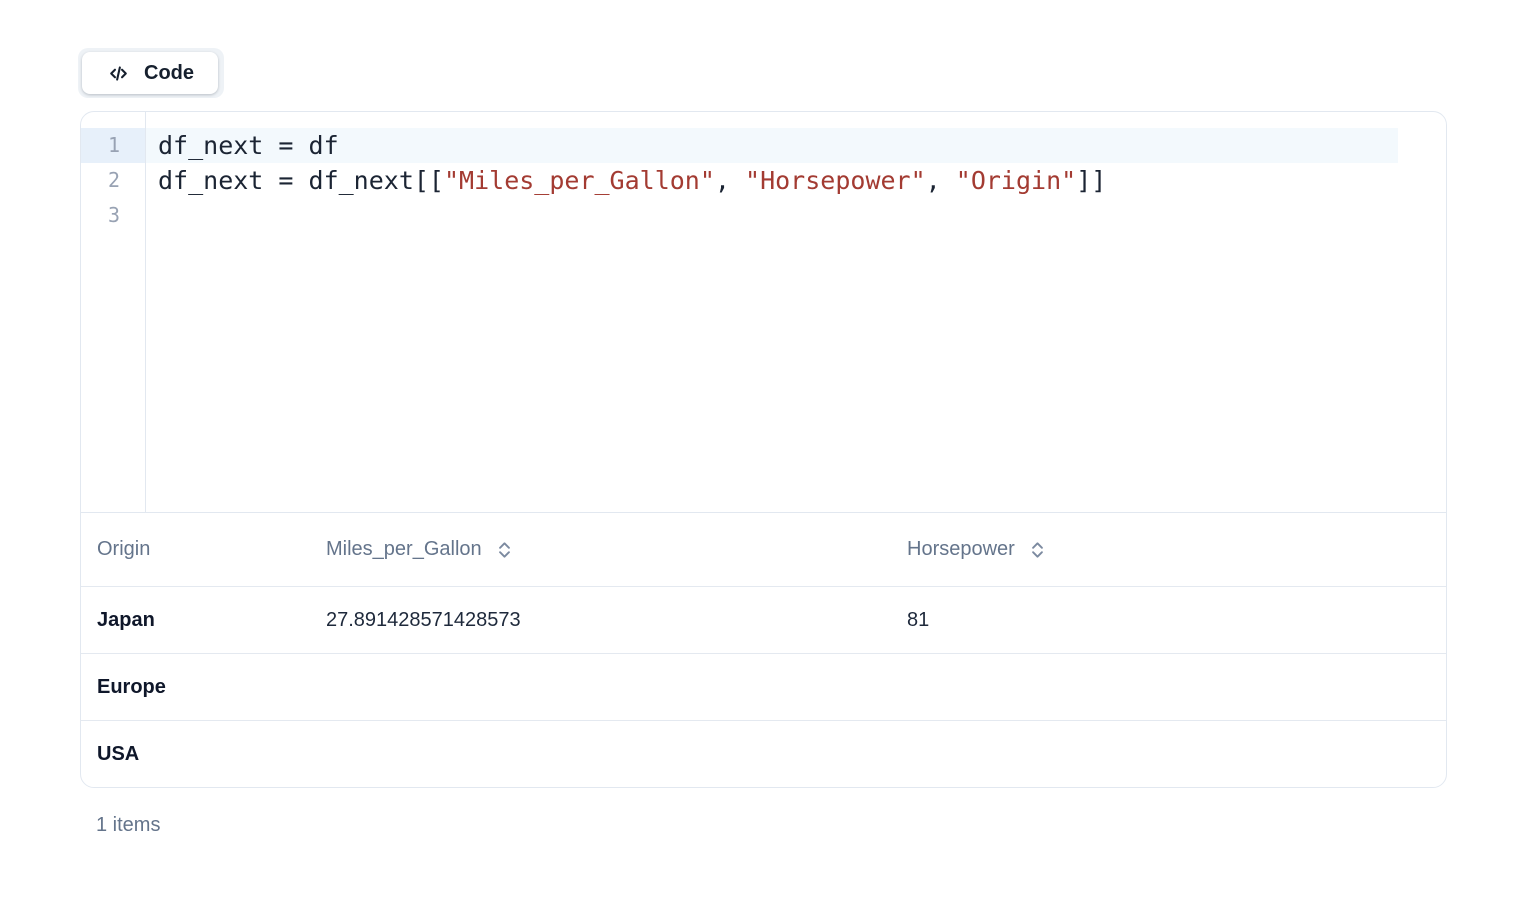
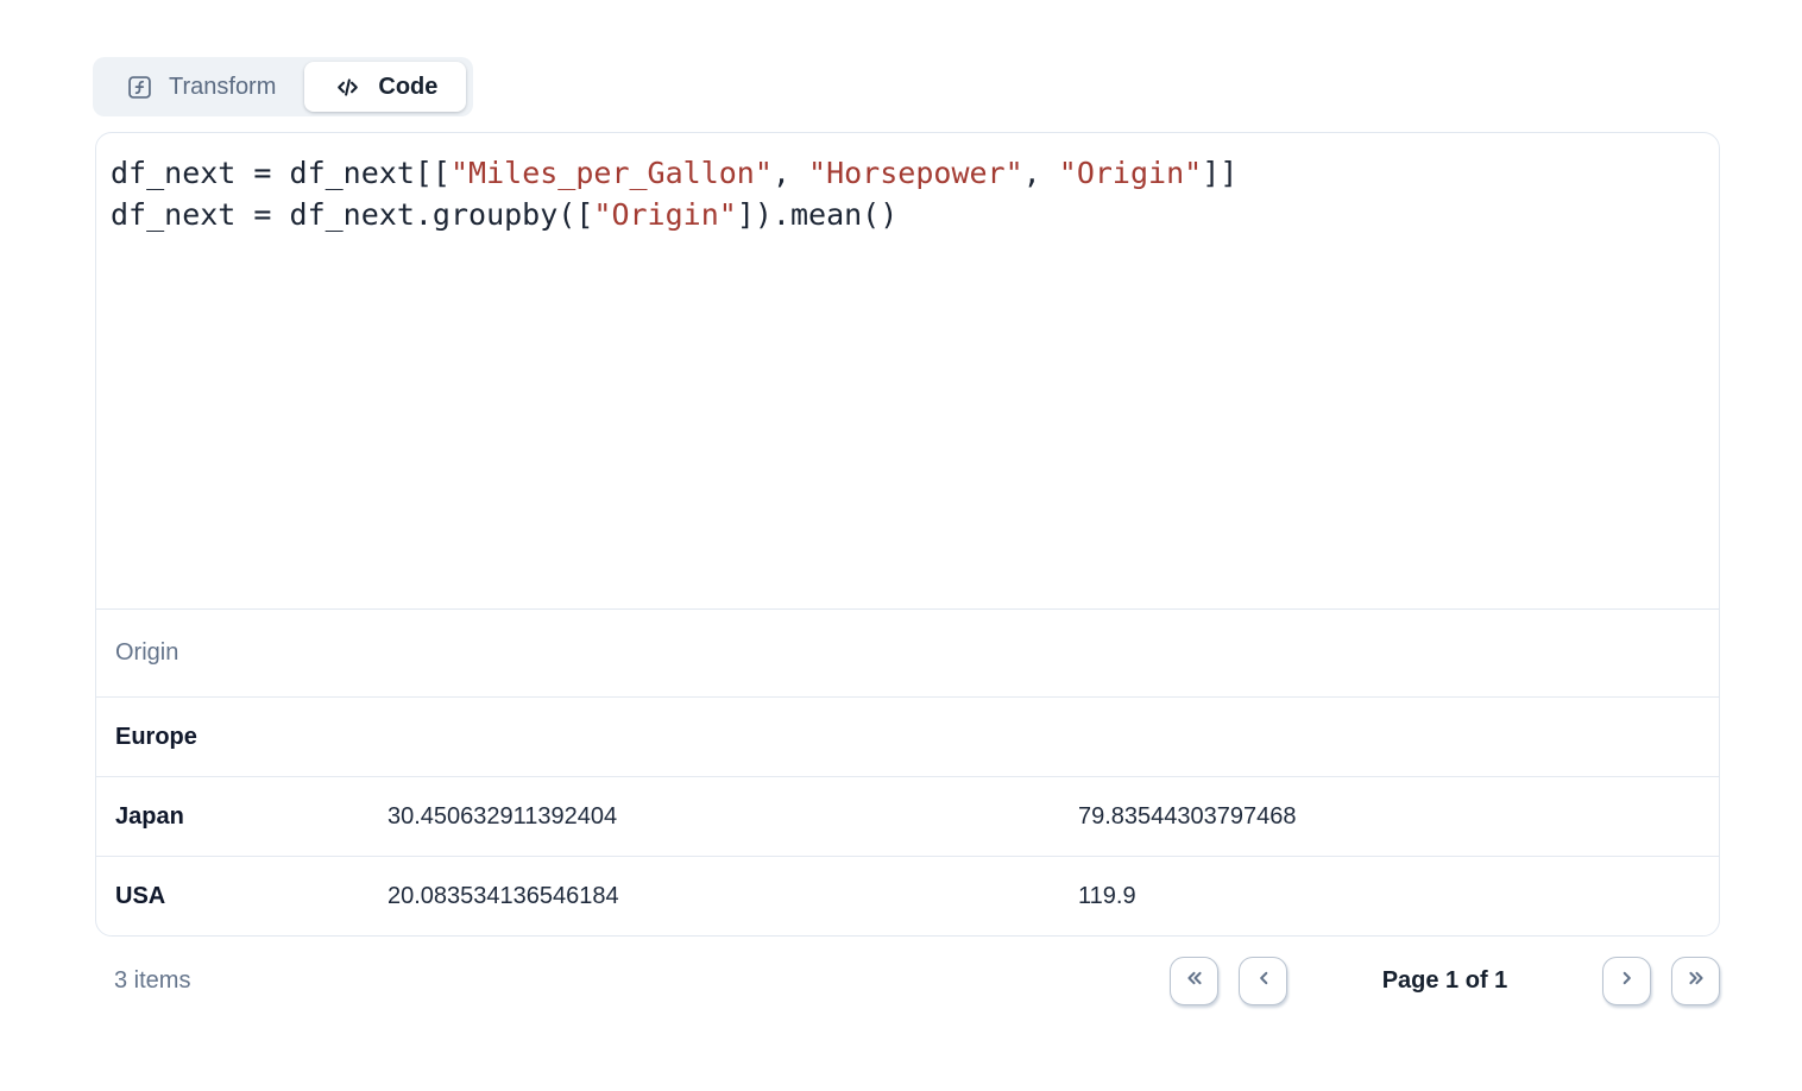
+ Transform
  Code
- 1
- 2
- 3
- df_next = df
  df_next = df_next[["Miles_per_Gallon", "Horsepower", "Origin"]]
+ df_next = df_next.groupby(["Origin"]).mean()
  Origin
- Miles_per_Gallon
- Horsepower
- Japan
+ Europe
- 27.891428571428573
- 81
- Europe
+ Japan
+ 30.450632911392404
+ 79.83544303797468
  USA
+ 20.083534136546184
+ 119.9
- 1 items
+ 3 items
+ Page 1 of 1
